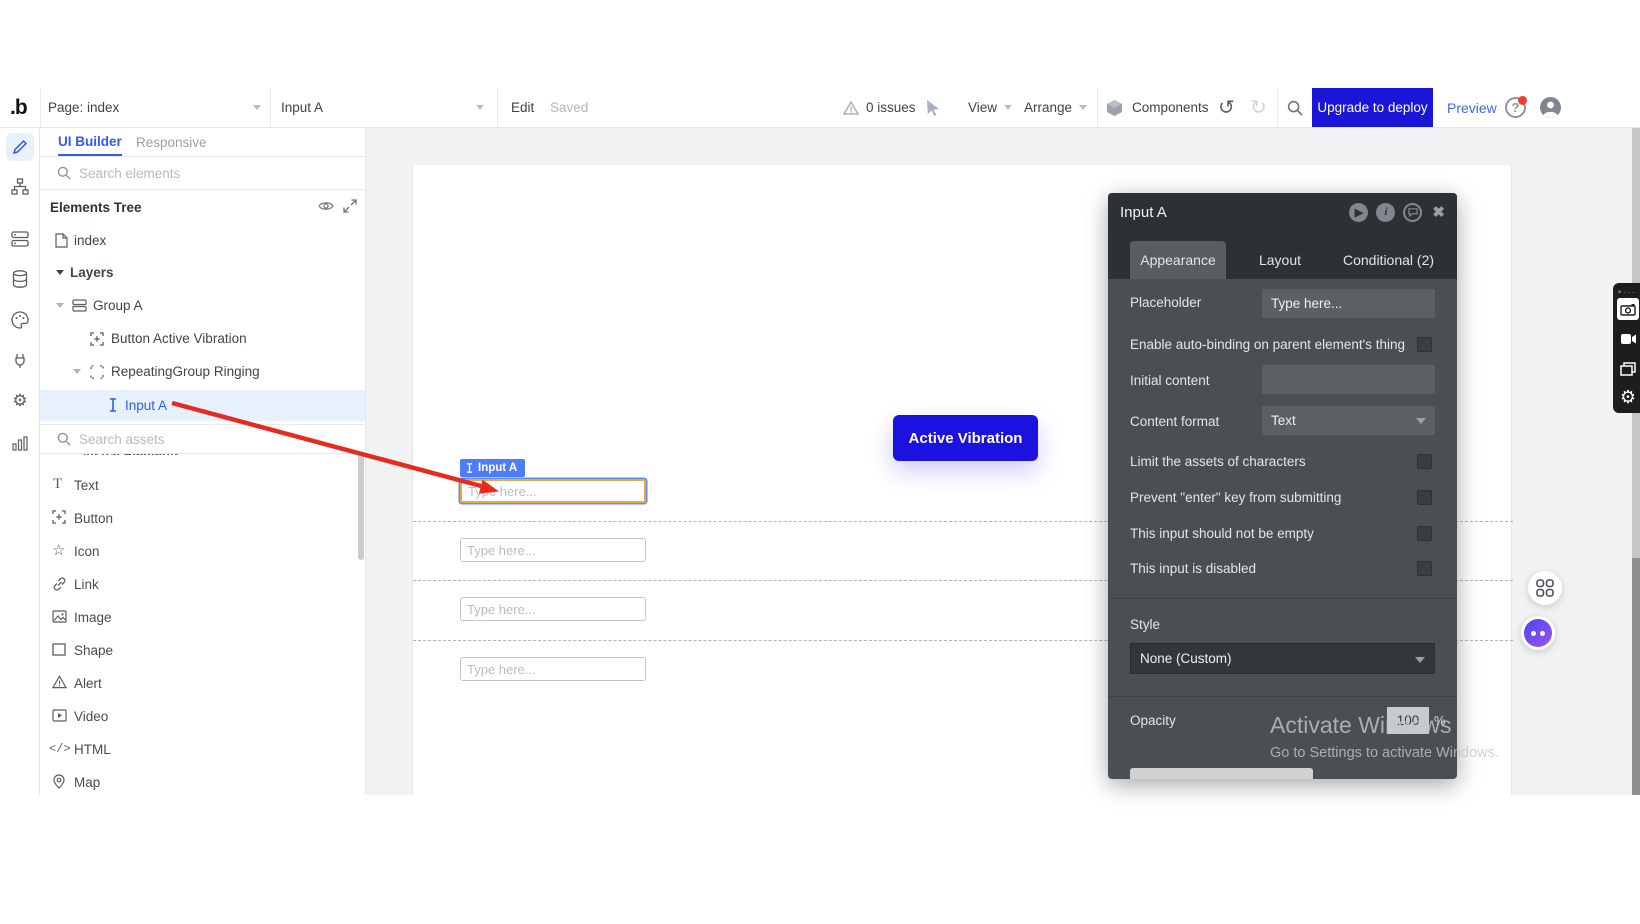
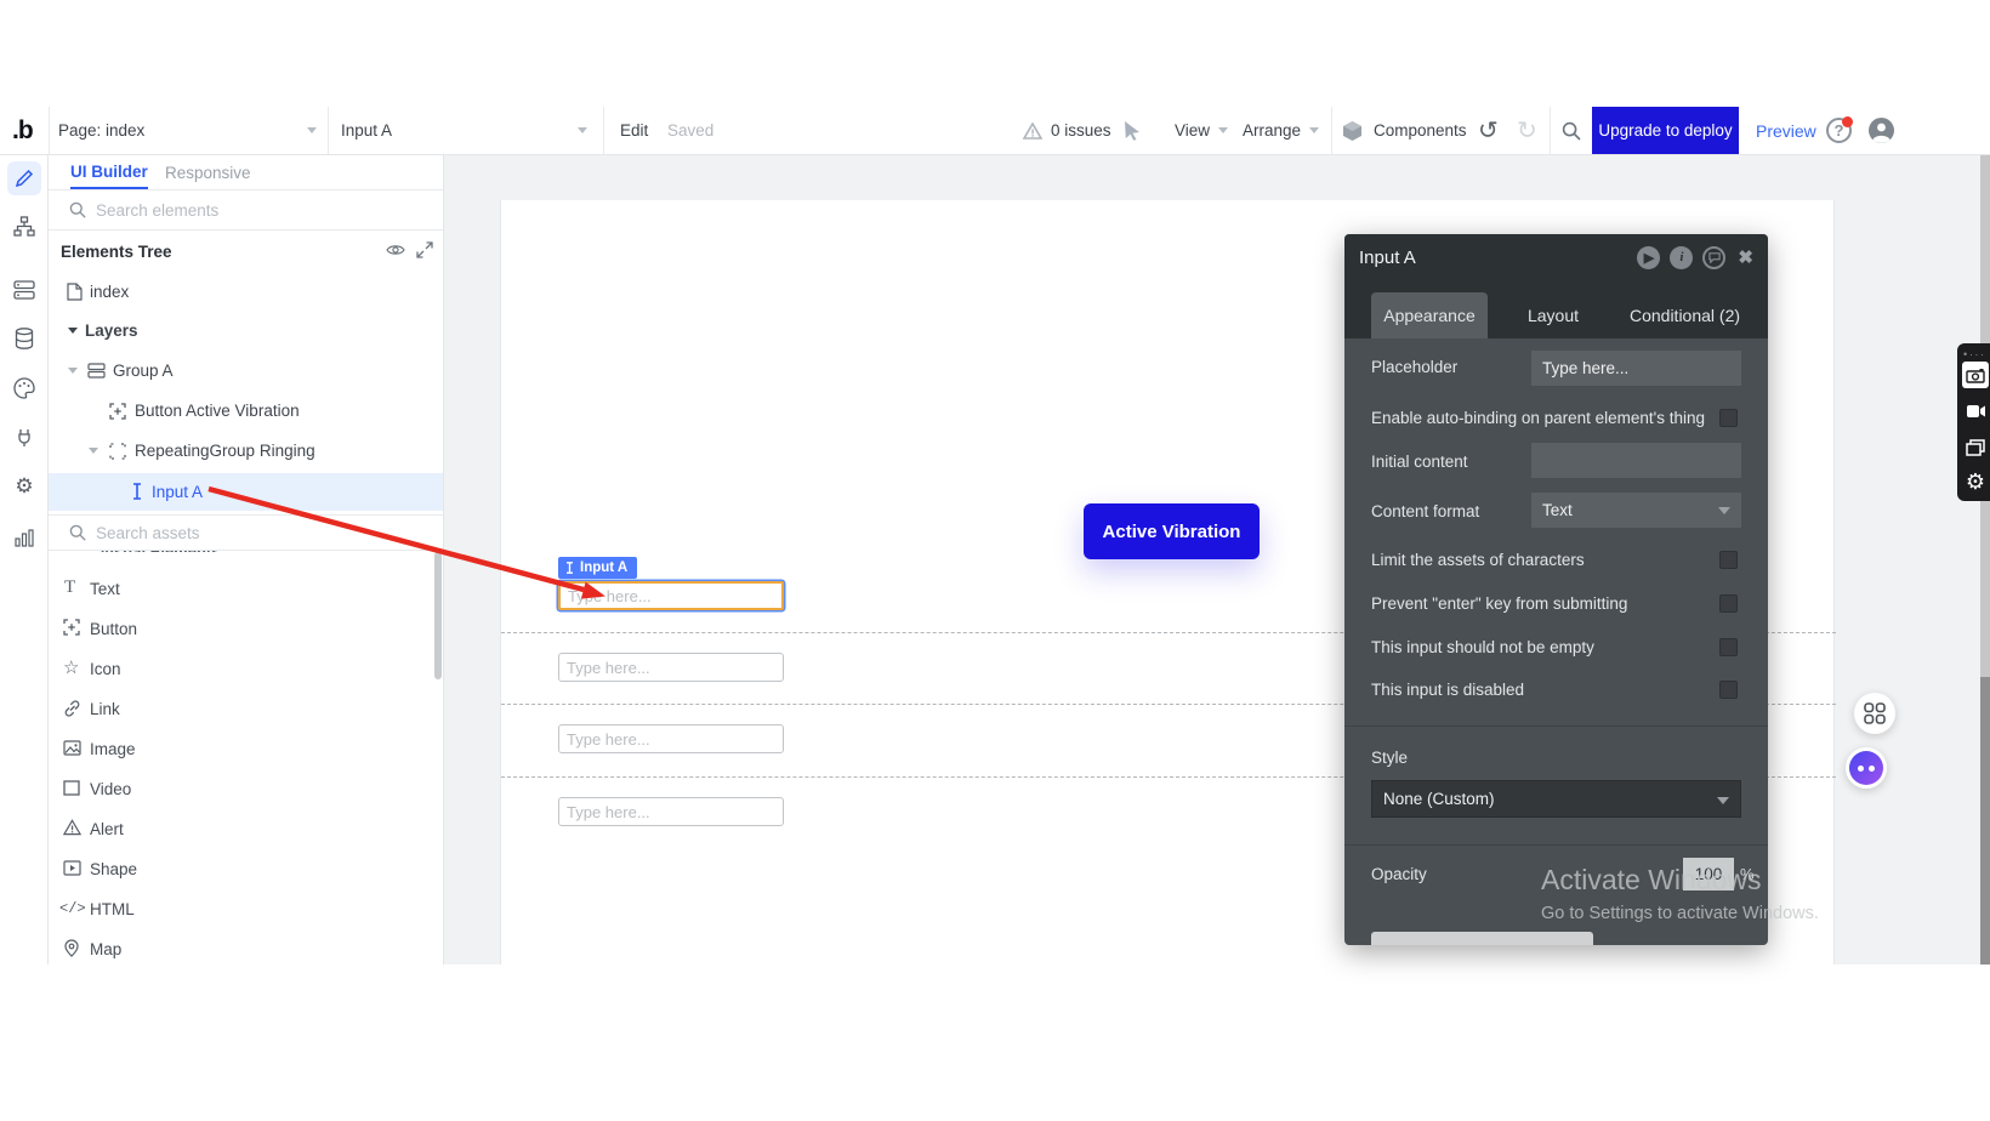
  .b
  Page: index
  Input A
  Edit
  Saved
  0 issues
  View
  Arrange
  Components
  ↺
  ↻
  Upgrade to deploy
  Preview
  ?
  ⚙
  UI Builder
  Responsive
  Search elements
  Elements Tree
  index
  Layers
  Group A
  Button Active Vibration
  RepeatingGroup Ringing
  Input A
  Search assets
  Visual Elements
  T
  Text
  Button
  ☆
  Icon
  Link
  Image
- Shape
+ Video
  Alert
- Video
+ Shape
  </>
  HTML
  Map
  Active Vibration
  Input A
  Ty here...
  Type here...
  Type here...
  Type here...
  Input A
  ▶
  i
  ✖
  Appearance
  Layout
  Conditional (2)
  Placeholder
  Type here...
  Enable auto-binding on parent element's thing
  Initial content
  Content format
  Text
  Limit the assets of characters
  Prevent "enter" key from submitting
  This input should not be empty
  This input is disabled
  Style
  None (Custom)
  Opacity
  100
  %
  •∙∙∙
  ⚙
  Activate Windows
  Go to Settings to activate Windows.
